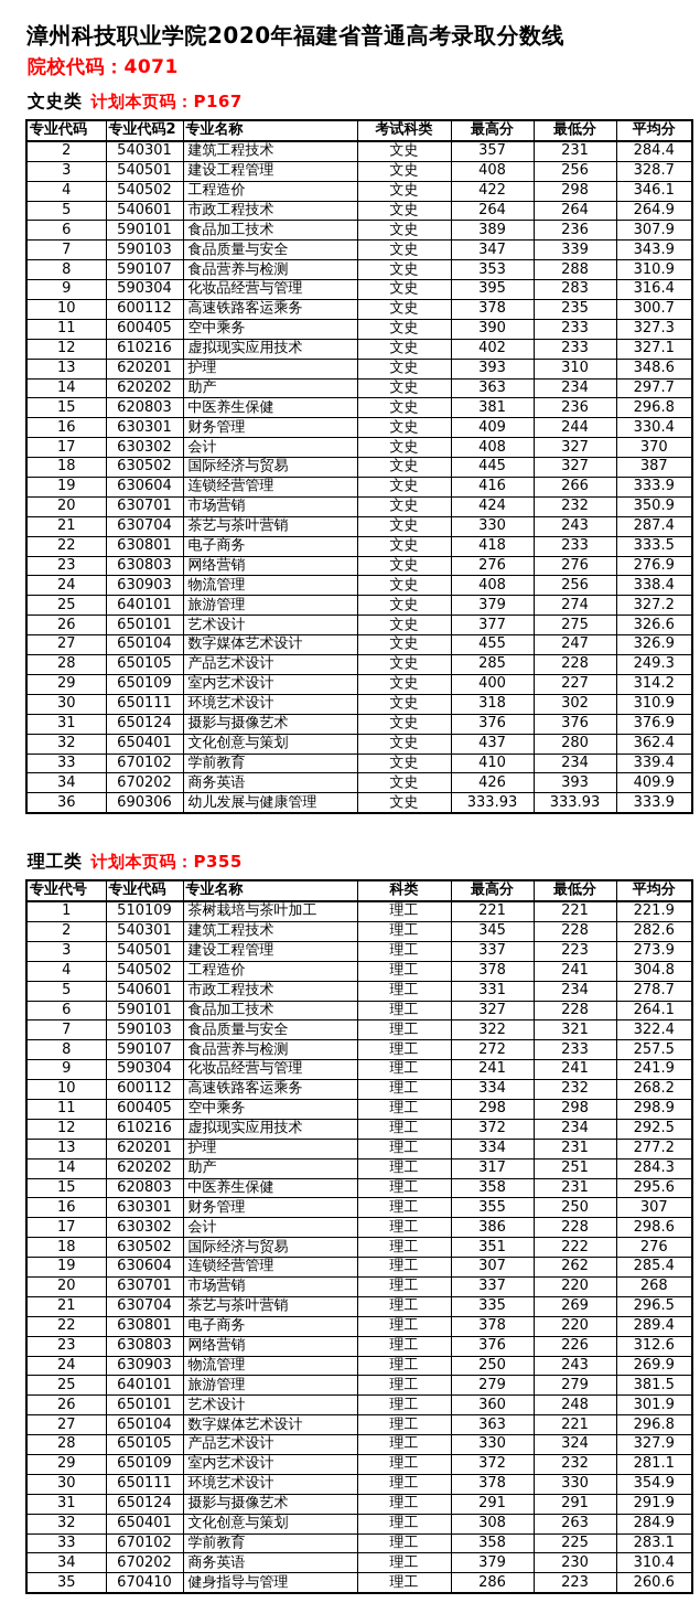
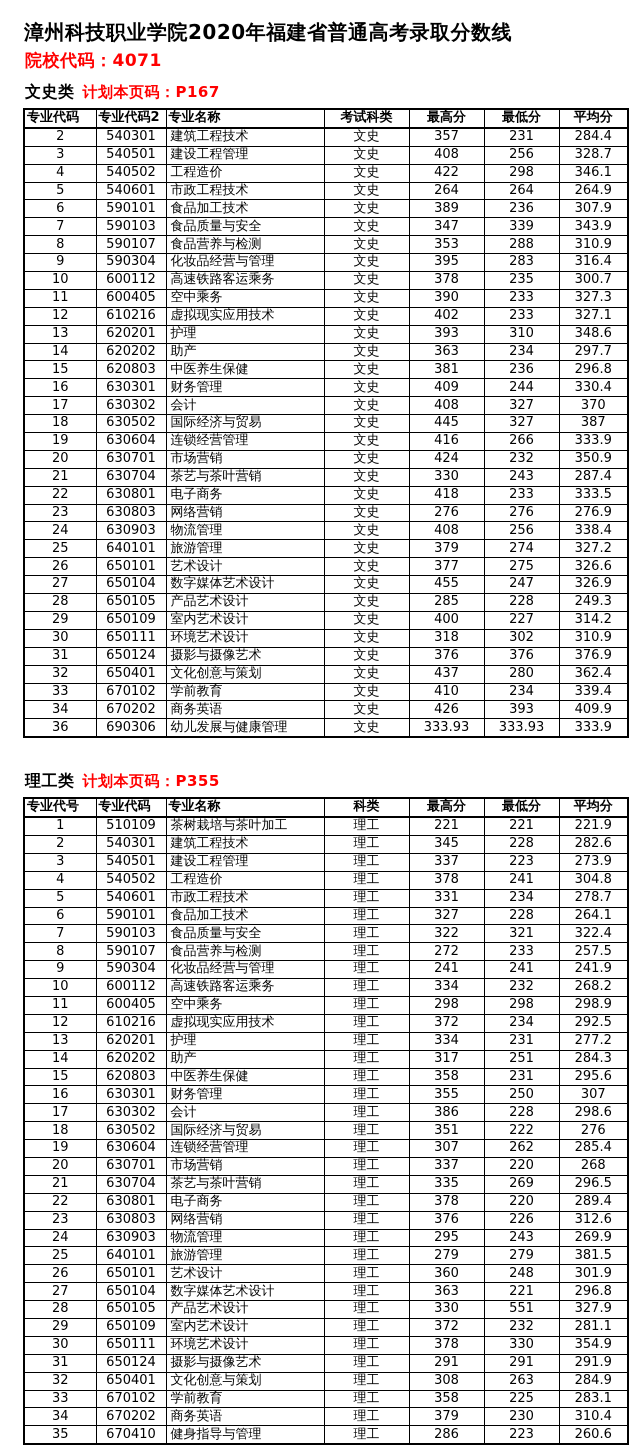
  漳州科技职业学院2020年福建省普通高考录取分数线
  院校代码：4071
  文史类 计划本页码：P167
  专业代码	专业代码2	专业名称	考试科类	最高分	最低分	平均分
  2	540301	建筑工程技术	文史	357	231	284.4
  3	540501	建设工程管理	文史	408	256	328.7
  4	540502	工程造价	文史	422	298	346.1
  5	540601	市政工程技术	文史	264	264	264.9
  6	590101	食品加工技术	文史	389	236	307.9
  7	590103	食品质量与安全	文史	347	339	343.9
  8	590107	食品营养与检测	文史	353	288	310.9
  9	590304	化妆品经营与管理	文史	395	283	316.4
  10	600112	高速铁路客运乘务	文史	378	235	300.7
  11	600405	空中乘务	文史	390	233	327.3
  12	610216	虚拟现实应用技术	文史	402	233	327.1
  13	620201	护理	文史	393	310	348.6
  14	620202	助产	文史	363	234	297.7
  15	620803	中医养生保健	文史	381	236	296.8
  16	630301	财务管理	文史	409	244	330.4
  17	630302	会计	文史	408	327	370
  18	630502	国际经济与贸易	文史	445	327	387
  19	630604	连锁经营管理	文史	416	266	333.9
  20	630701	市场营销	文史	424	232	350.9
  21	630704	茶艺与茶叶营销	文史	330	243	287.4
  22	630801	电子商务	文史	418	233	333.5
  23	630803	网络营销	文史	276	276	276.9
  24	630903	物流管理	文史	408	256	338.4
  25	640101	旅游管理	文史	379	274	327.2
  26	650101	艺术设计	文史	377	275	326.6
  27	650104	数字媒体艺术设计	文史	455	247	326.9
  28	650105	产品艺术设计	文史	285	228	249.3
  29	650109	室内艺术设计	文史	400	227	314.2
  30	650111	环境艺术设计	文史	318	302	310.9
  31	650124	摄影与摄像艺术	文史	376	376	376.9
  32	650401	文化创意与策划	文史	437	280	362.4
  33	670102	学前教育	文史	410	234	339.4
  34	670202	商务英语	文史	426	393	409.9
  36	690306	幼儿发展与健康管理	文史	333.93	333.93	333.9
  理工类 计划本页码：P355
  专业代号	专业代码	专业名称	科类	最高分	最低分	平均分
  1	510109	茶树栽培与茶叶加工	理工	221	221	221.9
  2	540301	建筑工程技术	理工	345	228	282.6
  3	540501	建设工程管理	理工	337	223	273.9
  4	540502	工程造价	理工	378	241	304.8
  5	540601	市政工程技术	理工	331	234	278.7
  6	590101	食品加工技术	理工	327	228	264.1
  7	590103	食品质量与安全	理工	322	321	322.4
  8	590107	食品营养与检测	理工	272	233	257.5
  9	590304	化妆品经营与管理	理工	241	241	241.9
  10	600112	高速铁路客运乘务	理工	334	232	268.2
  11	600405	空中乘务	理工	298	298	298.9
  12	610216	虚拟现实应用技术	理工	372	234	292.5
  13	620201	护理	理工	334	231	277.2
  14	620202	助产	理工	317	251	284.3
  15	620803	中医养生保健	理工	358	231	295.6
  16	630301	财务管理	理工	355	250	307
  17	630302	会计	理工	386	228	298.6
  18	630502	国际经济与贸易	理工	351	222	276
  19	630604	连锁经营管理	理工	307	262	285.4
  20	630701	市场营销	理工	337	220	268
  21	630704	茶艺与茶叶营销	理工	335	269	296.5
  22	630801	电子商务	理工	378	220	289.4
  23	630803	网络营销	理工	376	226	312.6
- 24	630903	物流管理	理工	250	243	269.9
+ 24	630903	物流管理	理工	295	243	269.9
  25	640101	旅游管理	理工	279	279	381.5
  26	650101	艺术设计	理工	360	248	301.9
  27	650104	数字媒体艺术设计	理工	363	221	296.8
- 28	650105	产品艺术设计	理工	330	324	327.9
+ 28	650105	产品艺术设计	理工	330	551	327.9
  29	650109	室内艺术设计	理工	372	232	281.1
  30	650111	环境艺术设计	理工	378	330	354.9
  31	650124	摄影与摄像艺术	理工	291	291	291.9
  32	650401	文化创意与策划	理工	308	263	284.9
  33	670102	学前教育	理工	358	225	283.1
  34	670202	商务英语	理工	379	230	310.4
  35	670410	健身指导与管理	理工	286	223	260.6
